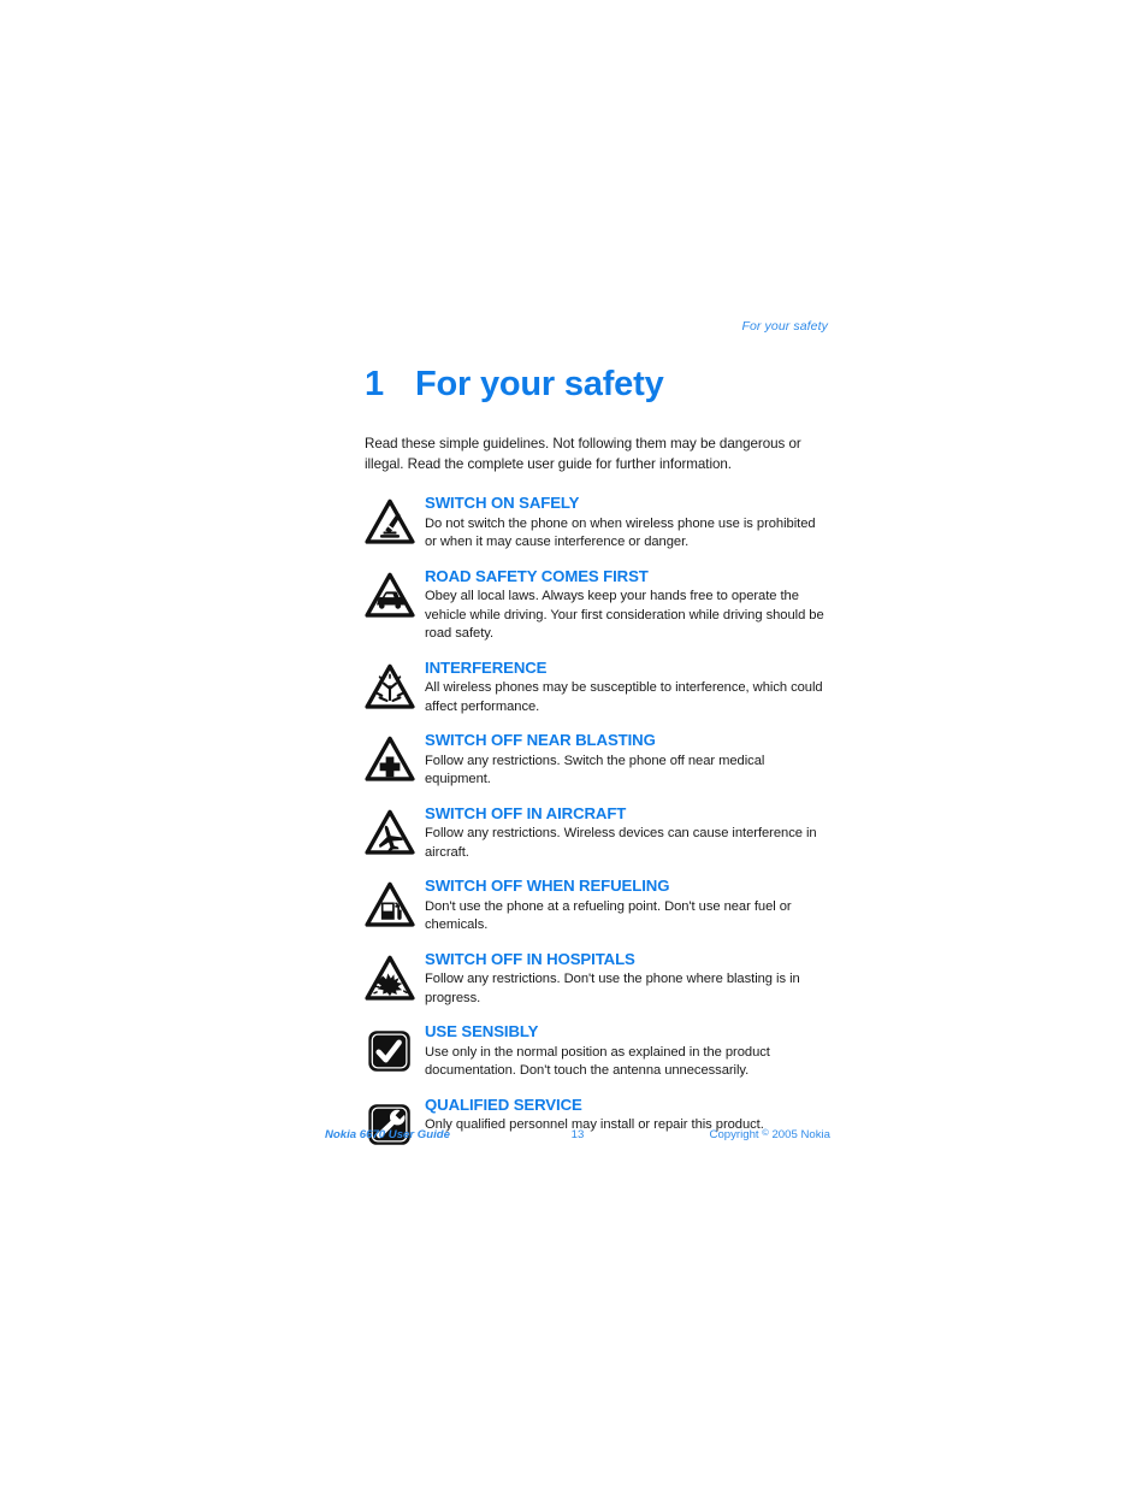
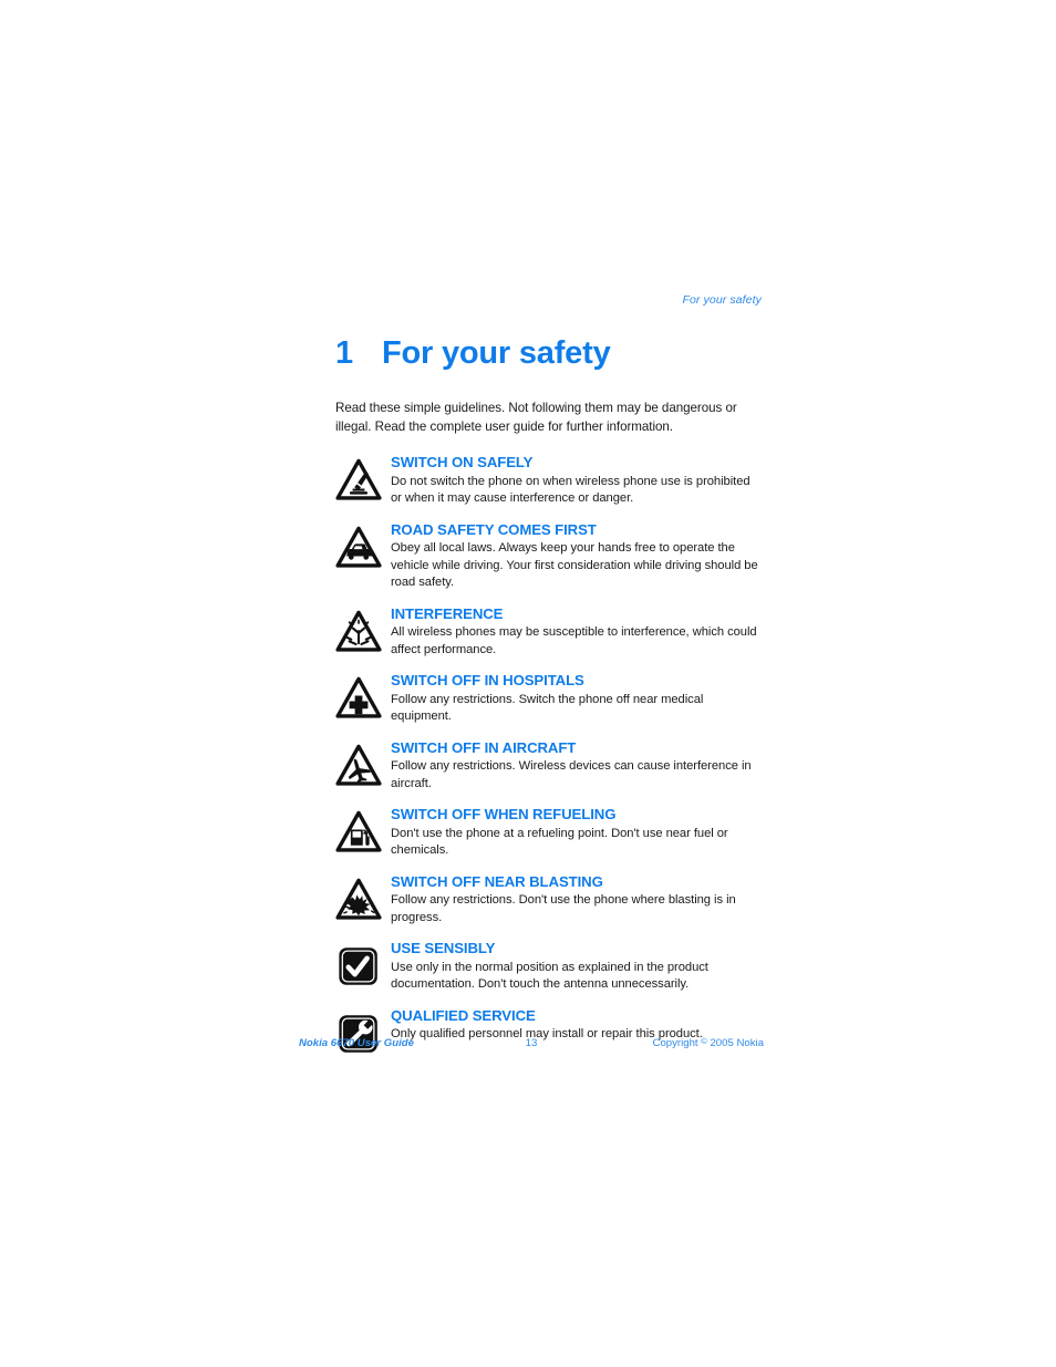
  For your safety
  1
  For your safety
  Read these simple guidelines. Not following them may be dangerous or illegal. Read the complete user guide for further information.
  SWITCH ON SAFELY
  Do not switch the phone on when wireless phone use is prohibited or when it may cause interference or danger.
  ROAD SAFETY COMES FIRST
  Obey all local laws. Always keep your hands free to operate the vehicle while driving. Your first consideration while driving should be road safety.
  INTERFERENCE
  All wireless phones may be susceptible to interference, which could affect performance.
- SWITCH OFF NEAR BLASTING
+ SWITCH OFF IN HOSPITALS
  Follow any restrictions. Switch the phone off near medical equipment.
  SWITCH OFF IN AIRCRAFT
  Follow any restrictions. Wireless devices can cause interference in aircraft.
  SWITCH OFF WHEN REFUELING
  Don't use the phone at a refueling point. Don't use near fuel or chemicals.
- SWITCH OFF IN HOSPITALS
+ SWITCH OFF NEAR BLASTING
  Follow any restrictions. Don't use the phone where blasting is in progress.
  USE SENSIBLY
  Use only in the normal position as explained in the product documentation. Don't touch the antenna unnecessarily.
  QUALIFIED SERVICE
  Only qualified personnel may install or repair this product.
  Nokia 6670 User Guide
  13
  Copyright © 2005 Nokia
